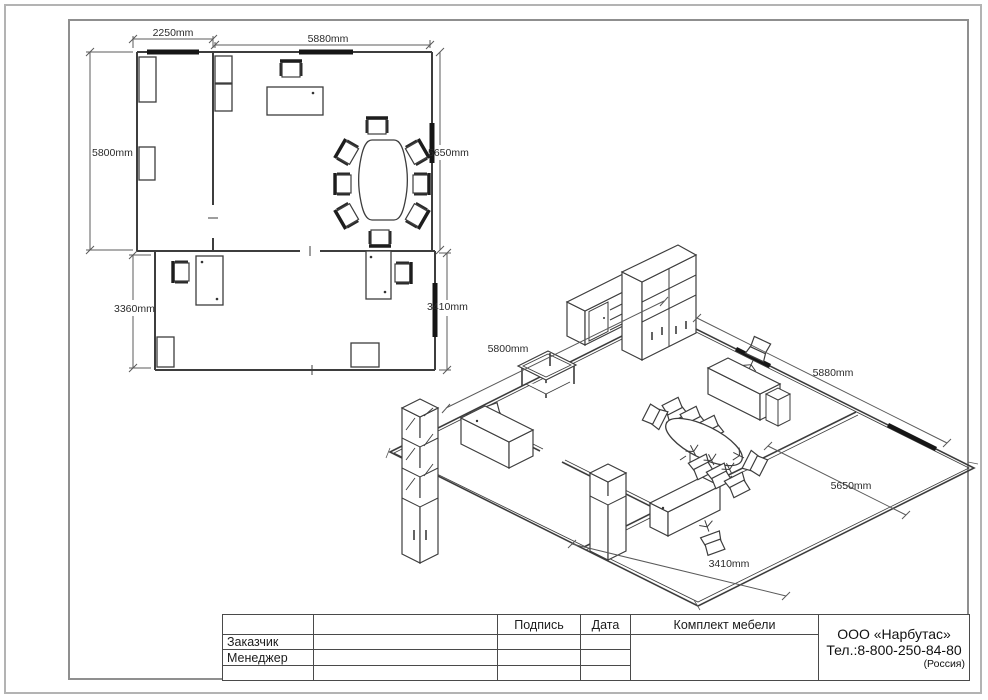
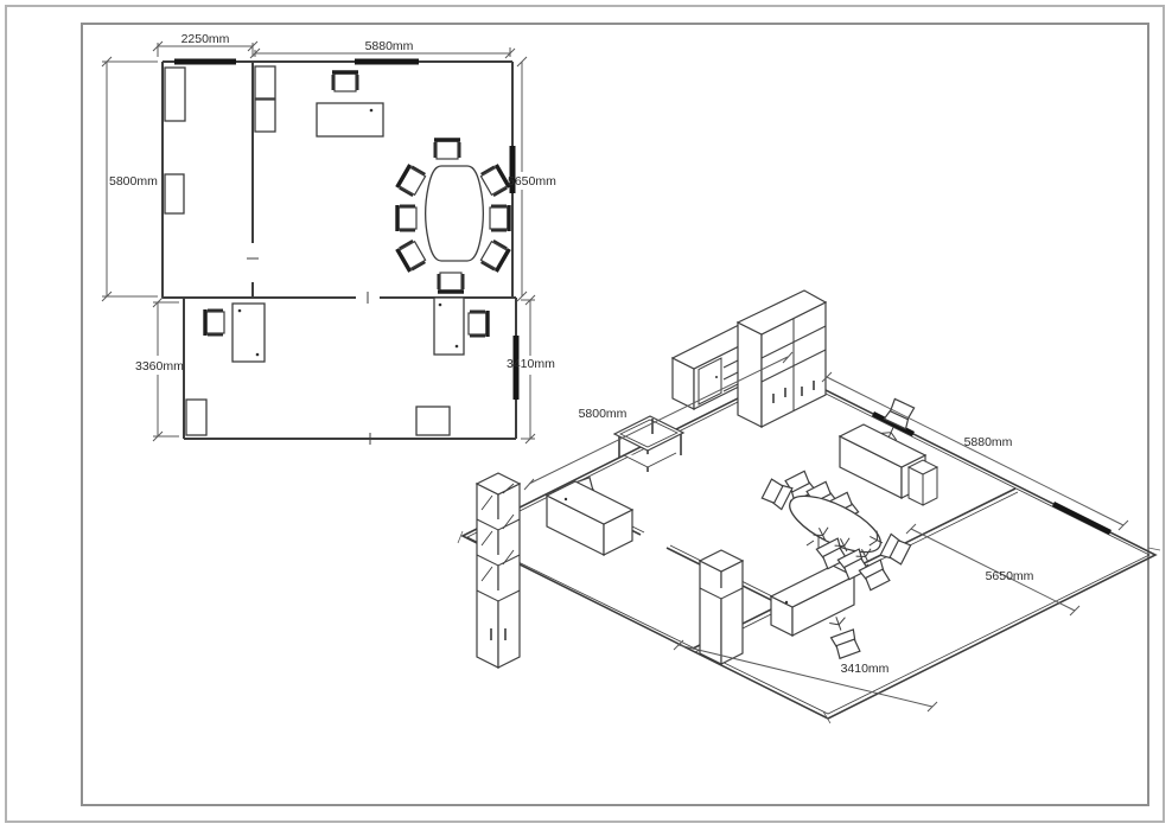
  2250mm
  5880mm
  5800mm
  5650mm
  3360mm
  3410mm
  5800mm
  5880mm
  5650mm
  3410mm
- 		Подпись	Дата	Комплект мебели	ООО «Нарбутас» Тел.:8-800-250-84-80 (Россия)
- Заказчик
- Менеджер
